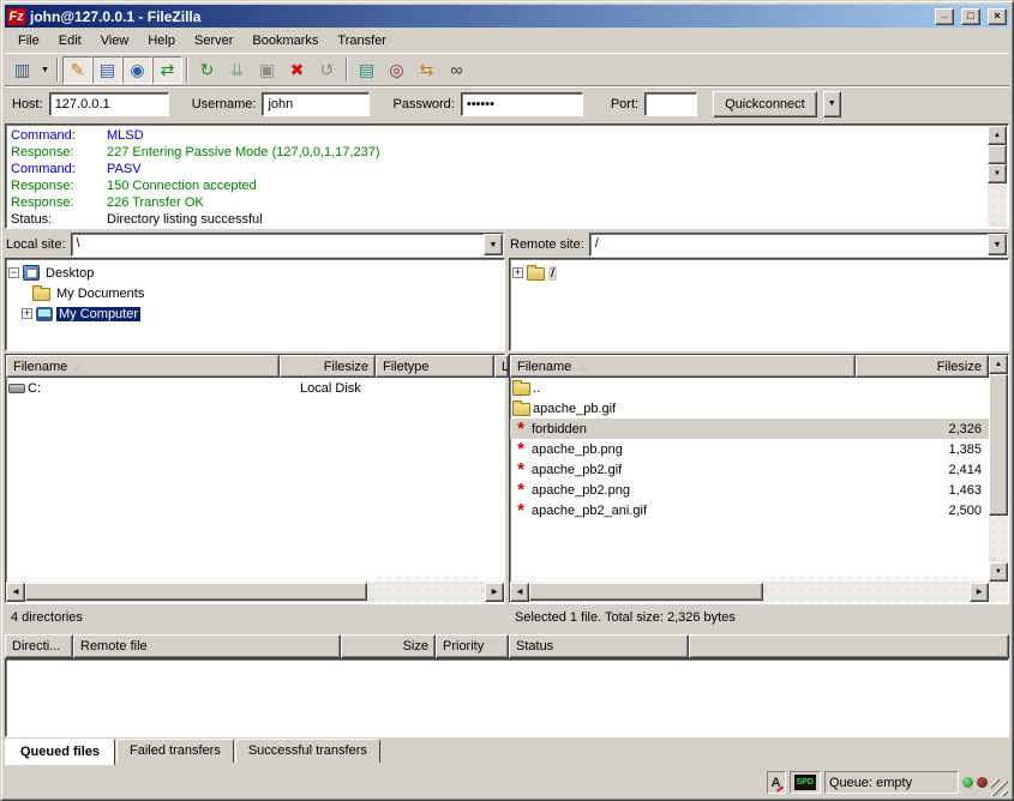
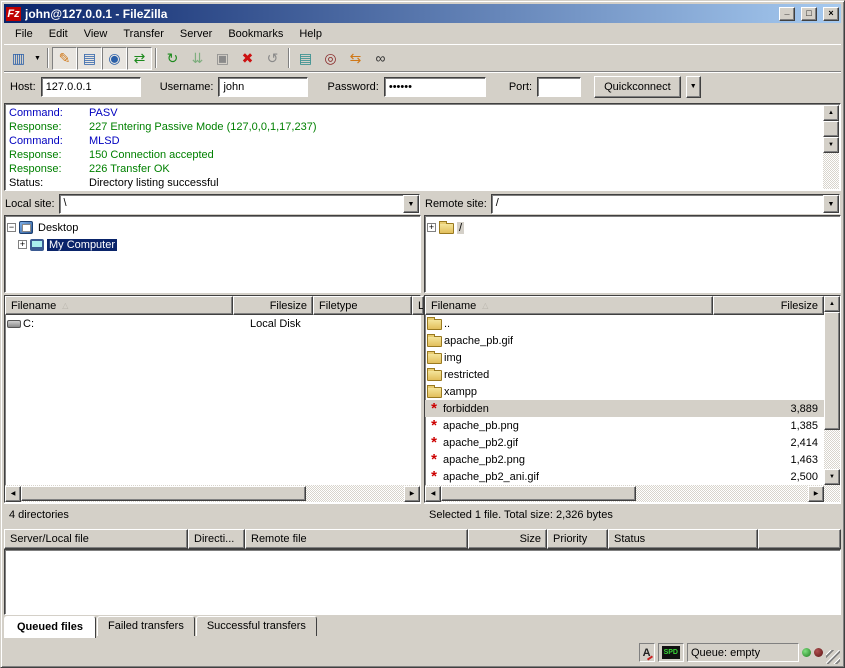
  Fz
  john@127.0.0.1 - FileZilla
  _
  □
  ×
  File
  Edit
  View
- Help
+ Transfer
  Server
  Bookmarks
- Transfer
+ Help
  ▥
  ✎
  ▤
  ◉
  ⇄
  ↻
  ⇊
  ▣
  ✖
  ↺
  ▤
  ◎
  ⇆
  ∞
  Host:
  127.0.0.1
  Username:
  john
  Password:
  ••••••
  Port:
  Quickconnect
  Command:
- MLSD
+ PASV
  Response:
  227 Entering Passive Mode (127,0,0,1,17,237)
  Command:
- PASV
+ MLSD
  Response:
  150 Connection accepted
  Response:
  226 Transfer OK
  Status:
  Directory listing successful
  Local site:
  \
  −
  Desktop
- My Documents
  +
  My Computer
  Filename
  Filesize
  Filetype
  L
  C:
  Local Disk
  4 directories
  Remote site:
  /
  +
  /
  Filename
  Filesize
  ..
  apache_pb.gif
+ img
+ restricted
+ xampp
  *
  forbidden
- 2,326
+ 3,889
  *
  apache_pb.png
  1,385
  *
  apache_pb2.gif
  2,414
  *
  apache_pb2.png
  1,463
  *
  apache_pb2_ani.gif
  2,500
  Selected 1 file. Total size: 2,326 bytes
+ Server/Local file
  Directi...
  Remote file
  Size
  Priority
  Status
  Queued files
  Failed transfers
  Successful transfers
  A
  Queue: empty
